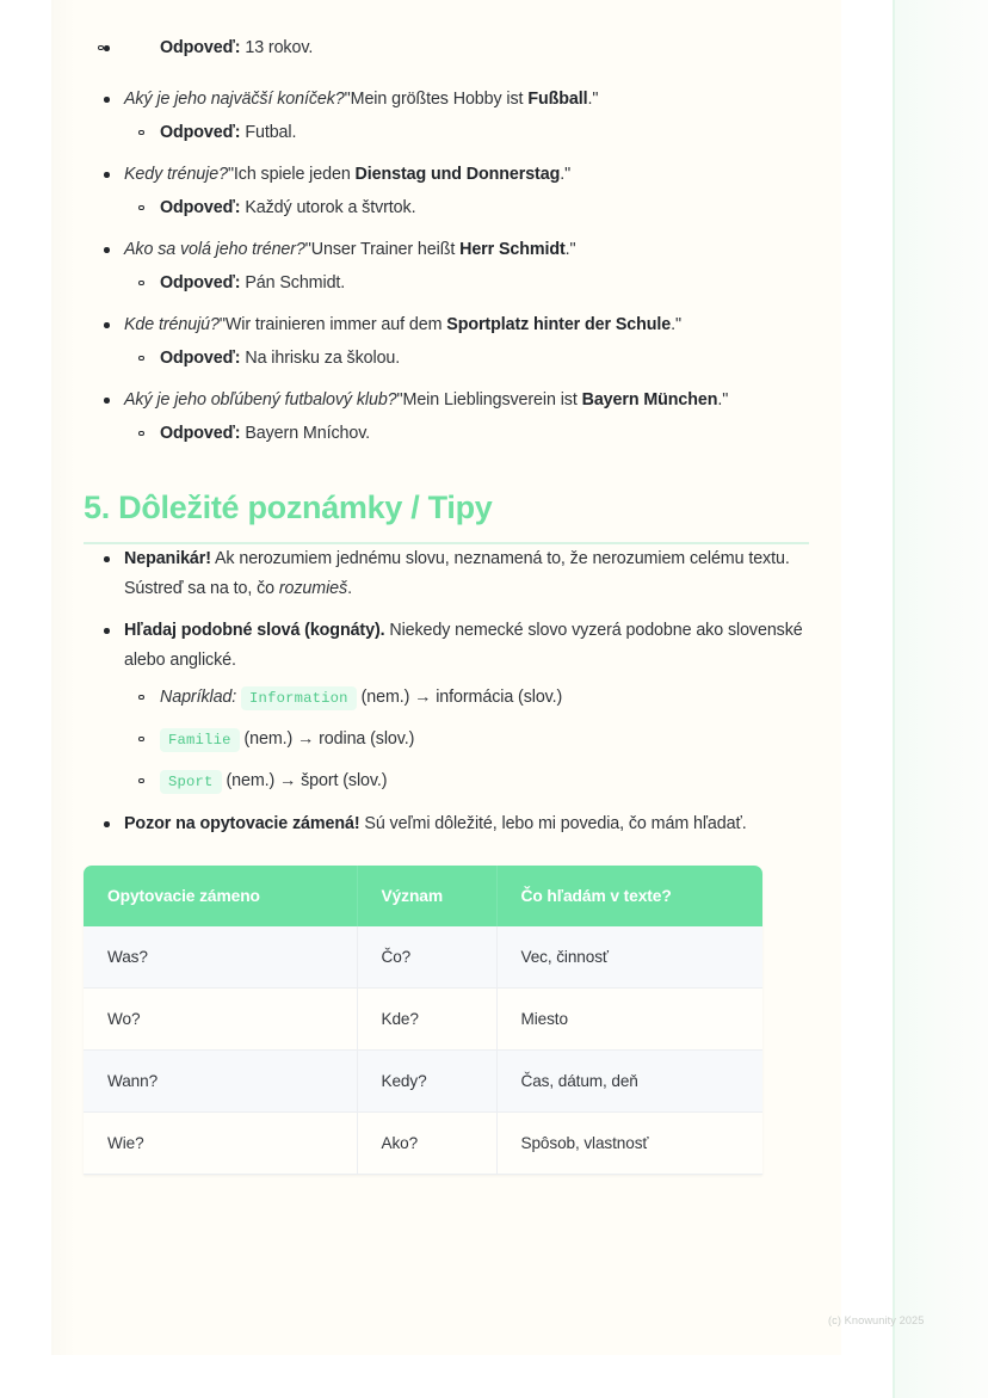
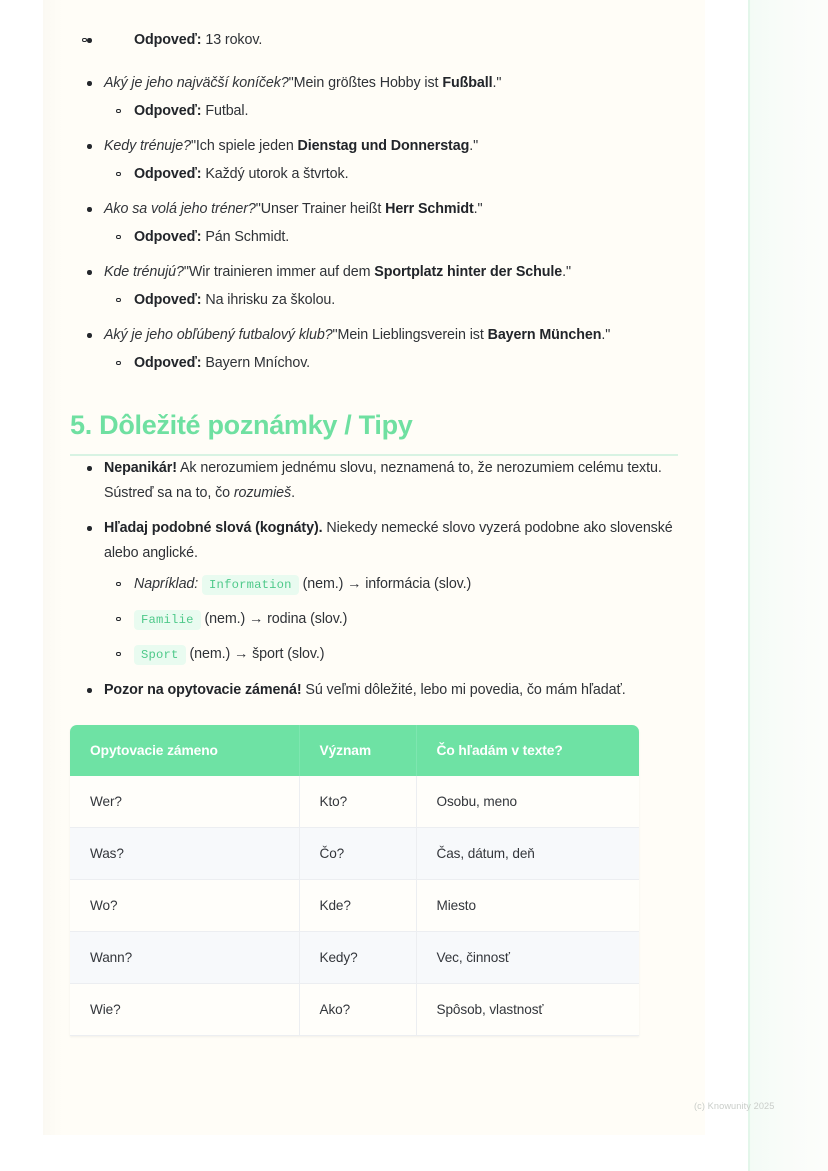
  Odpoveď: 13 rokov.
  Aký je jeho najväčší koníček?"Mein größtes Hobby ist Fußball."
  Odpoveď: Futbal.
  Kedy trénuje?"Ich spiele jeden Dienstag und Donnerstag."
  Odpoveď: Každý utorok a štvrtok.
  Ako sa volá jeho tréner?"Unser Trainer heißt Herr Schmidt."
  Odpoveď: Pán Schmidt.
  Kde trénujú?"Wir trainieren immer auf dem Sportplatz hinter der Schule."
  Odpoveď: Na ihrisku za školou.
  Aký je jeho obľúbený futbalový klub?"Mein Lieblingsverein ist Bayern München."
  Odpoveď: Bayern Mníchov.
  5. Dôležité poznámky / Tipy
  Nepanikár! Ak nerozumiem jednému slovu, neznamená to, že nerozumiem celému textu. Sústreď sa na to, čo rozumieš.
  Hľadaj podobné slová (kognáty). Niekedy nemecké slovo vyzerá podobne ako slovenské alebo anglické.
  Napríklad: Information (nem.) → informácia (slov.)
  Familie (nem.) → rodina (slov.)
  Sport (nem.) → šport (slov.)
  Pozor na opytovacie zámená! Sú veľmi dôležité, lebo mi povedia, čo mám hľadať.
  Opytovacie zámeno	Význam	Čo hľadám v texte?
+ Wer?	Kto?	Osobu, meno
- Was?	Čo?	Vec, činnosť
+ Was?	Čo?	Čas, dátum, deň
  Wo?	Kde?	Miesto
- Wann?	Kedy?	Čas, dátum, deň
+ Wann?	Kedy?	Vec, činnosť
  Wie?	Ako?	Spôsob, vlastnosť
  (c) Knowunity 2025
